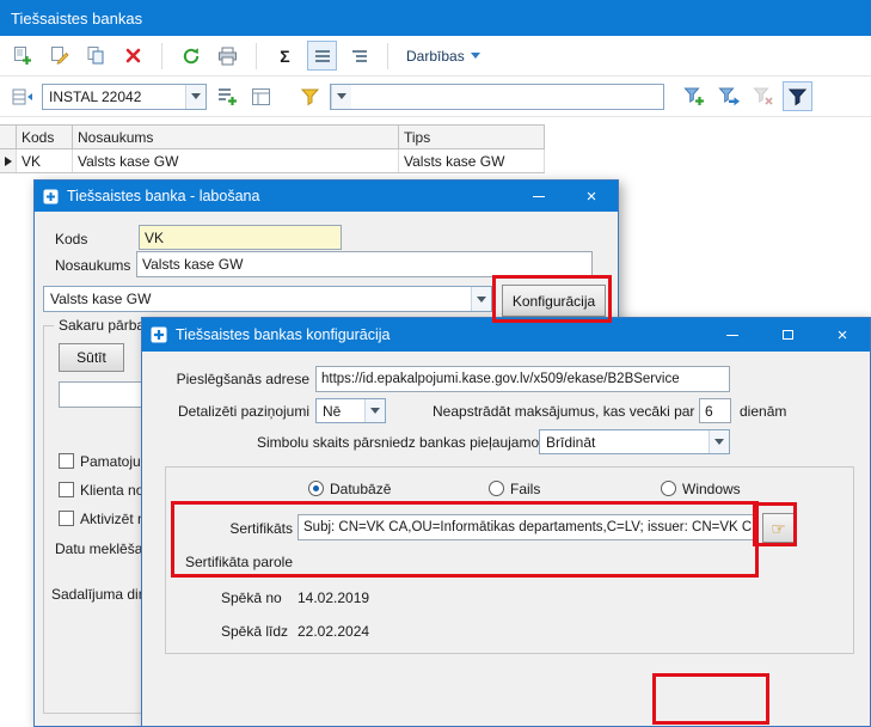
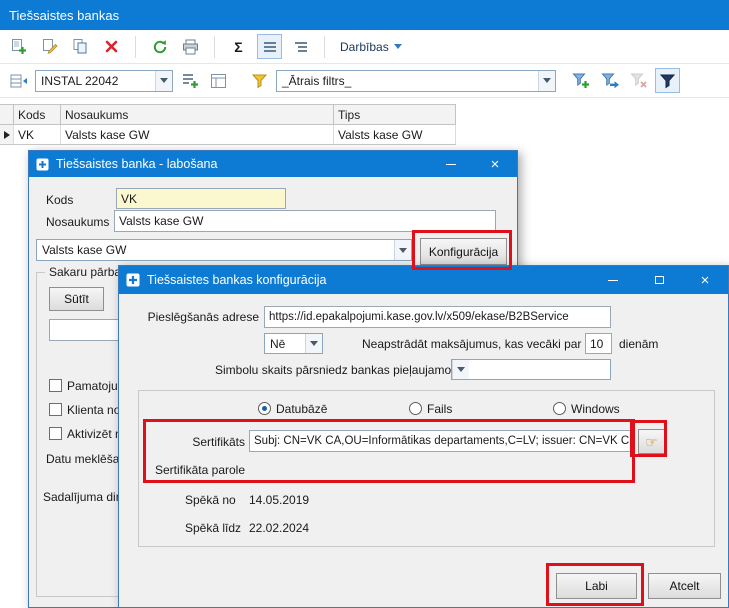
  Tiešsaistes bankas
  Σ
  Darbības
  INSTAL 22042
+ _Ātrais filtrs_
  Kods
  Nosaukums
  Tips
  VK
  Valsts kase GW
  Valsts kase GW
  Tiešsaistes banka - labošana
  ×
  Kods
  VK
  Nosaukums
  Valsts kase GW
  Valsts kase GW
  Konfigurācija
  Sakaru pārb
  Sūtīt
  Pamatoju
  Klienta n
  Aktivizēt
  Datu meklēša
  Sadalījuma di
  Tiešsaistes bankas konfigurācija
  ×
  Pieslēgšanās adrese
  https://id.epakalpojumi.kase.gov.lv/x509/ekase/B2BService
- Detalizēti paziņojumi
  Nē
  Neapstrādāt maksājumus, kas vecāki par
- 6
+ 10
  dienām
  Simbolu skaits pārsniedz bankas pieļaujamo
- Brīdināt
  Datubāzē
  Fails
  Windows
  Sertifikāts
  Subj: CN=VK CA,OU=Informātikas departaments,C=LV; issuer: CN=VK C
  ☞
  Sertifikāta parole
  Spēkā no
- 14.02.2019
+ 14.05.2019
  Spēkā līdz
  22.02.2024
+ Labi
+ Atcelt
